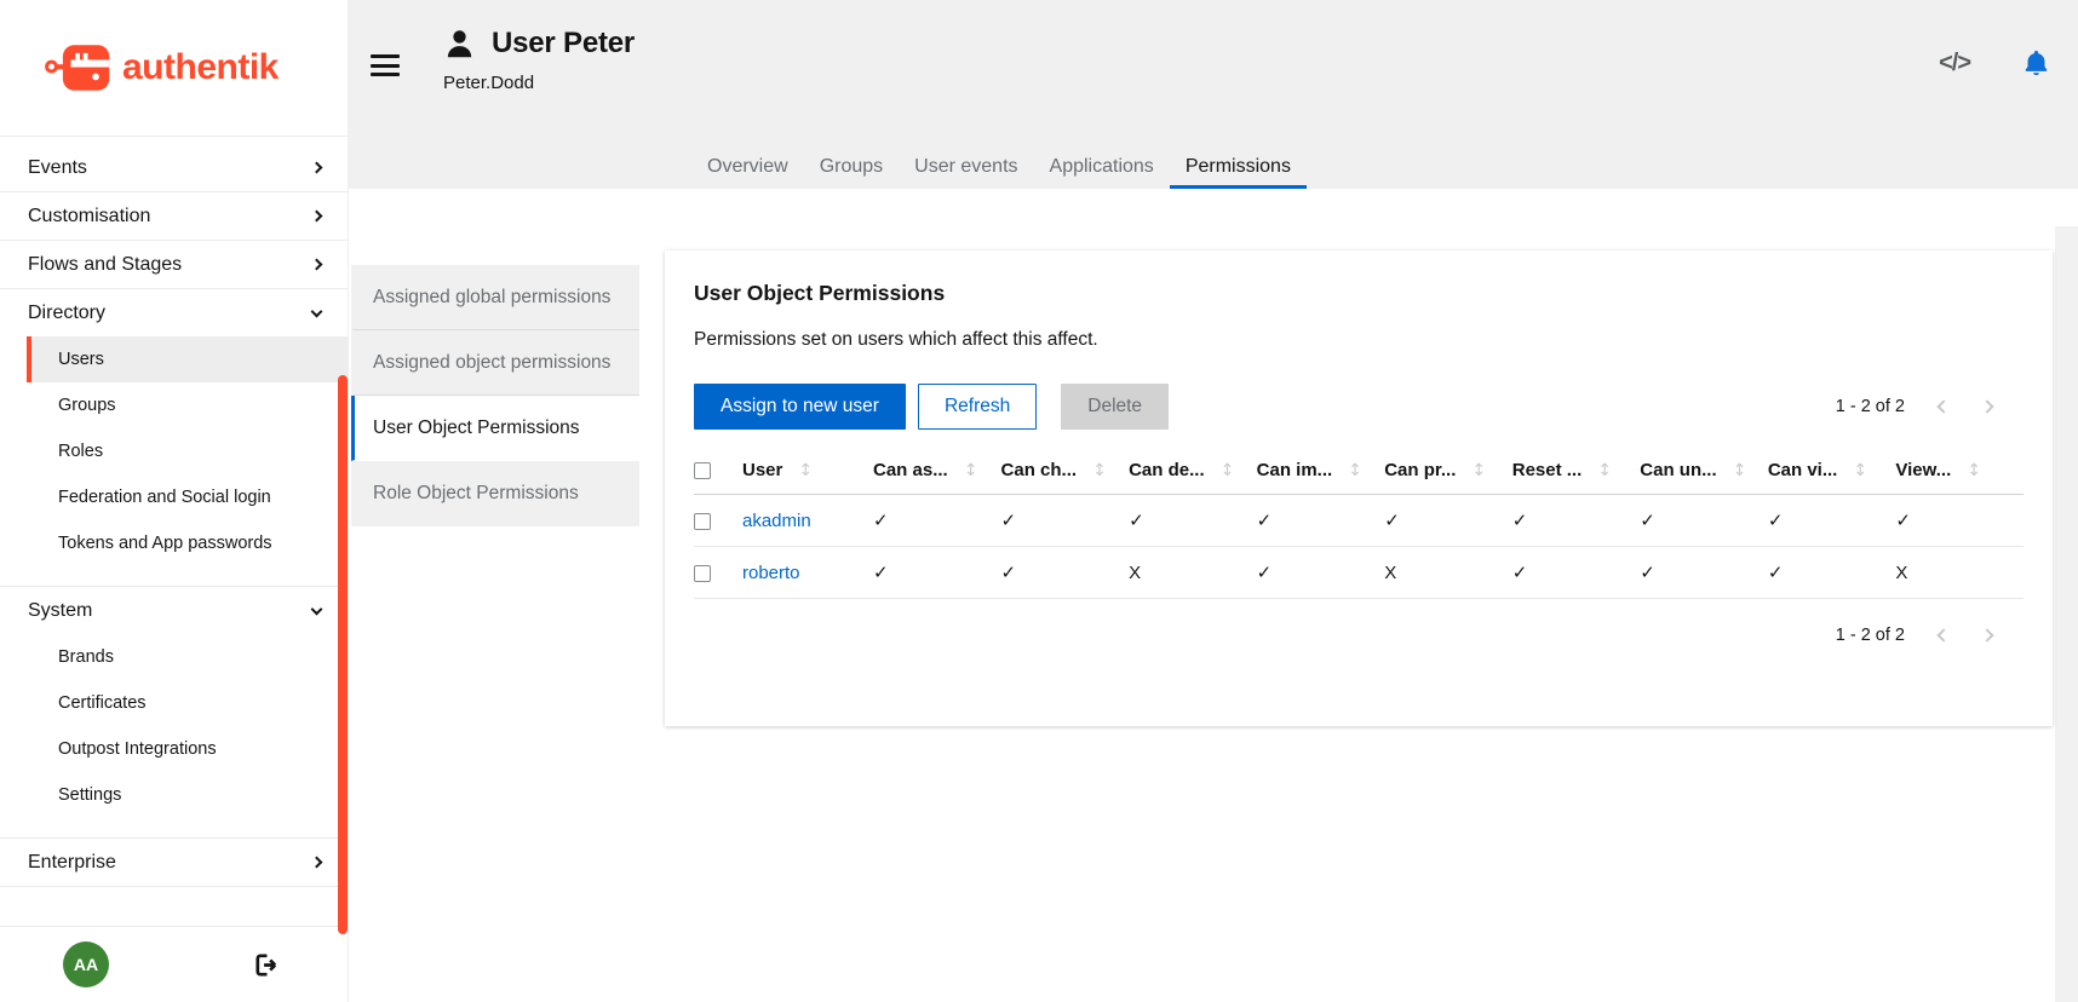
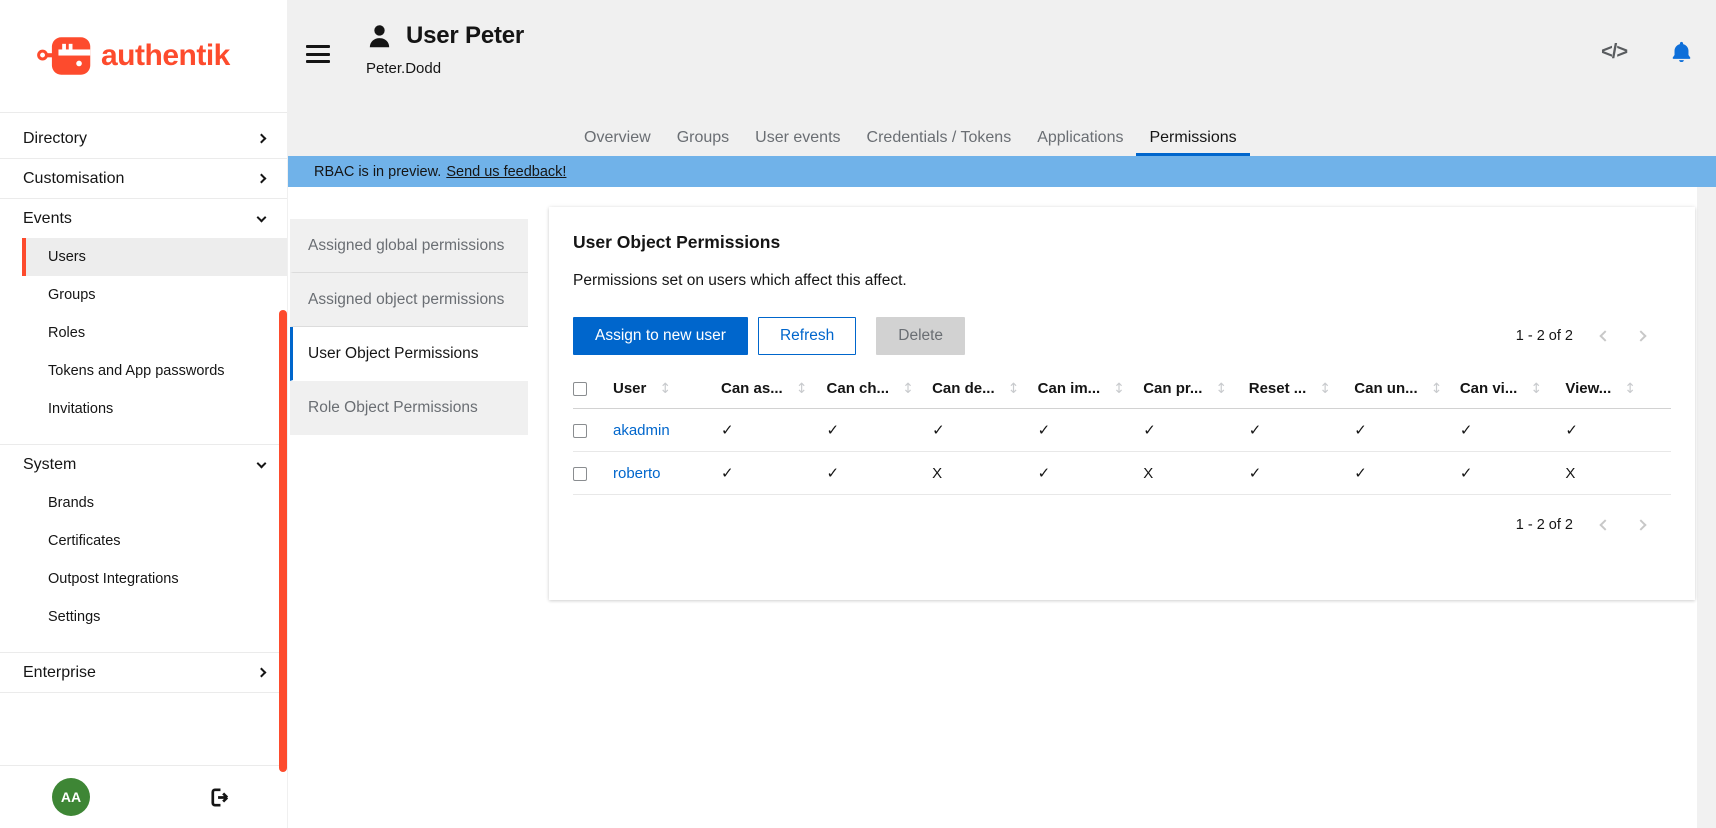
  authentik
- Events
+ Directory
  Customisation
- Flows and Stages
- Directory
+ Events
  Users
  Groups
  Roles
- Federation and Social login
  Tokens and App passwords
+ Invitations
  System
  Brands
  Certificates
  Outpost Integrations
  Settings
  Enterprise
  AA
  User Peter
  Peter.Dodd
  </>
  Overview
  Groups
  User events
+ Credentials / Tokens
  Applications
  Permissions
+ RBAC is in preview.
+ Send us feedback!
  Assigned global permissions
  Assigned object permissions
  User Object Permissions
  Role Object Permissions
  User Object Permissions
  Permissions set on users which affect this affect.
  Assign to new user
  Refresh
  Delete
  1 - 2 of 2
  	User ↕	Can as... ↕	Can ch... ↕	Can de... ↕	Can im... ↕	Can pr... ↕	Reset ... ↕	Can un... ↕	Can vi... ↕	View... ↕
  	akadmin	✓	✓	✓	✓	✓	✓	✓	✓	✓
  	roberto	✓	✓	X	✓	X	✓	✓	✓	X
  1 - 2 of 2
